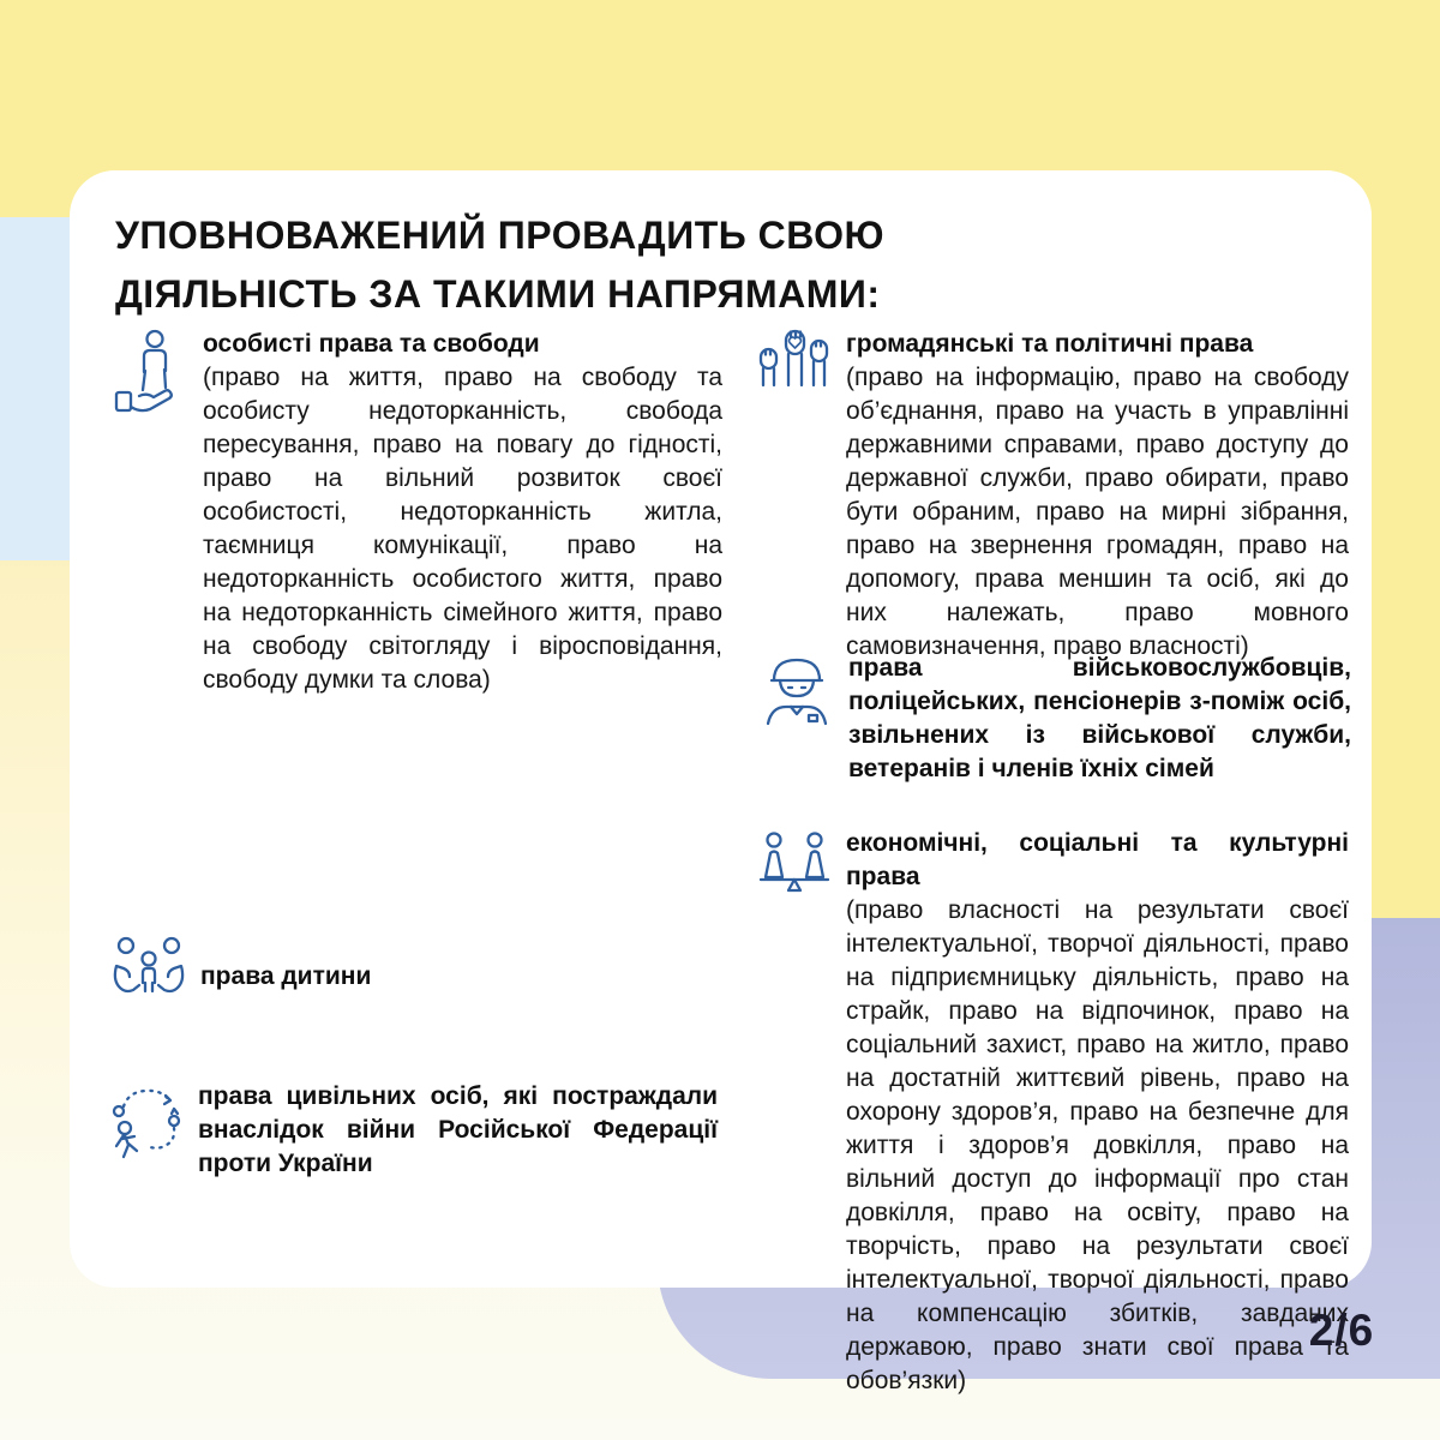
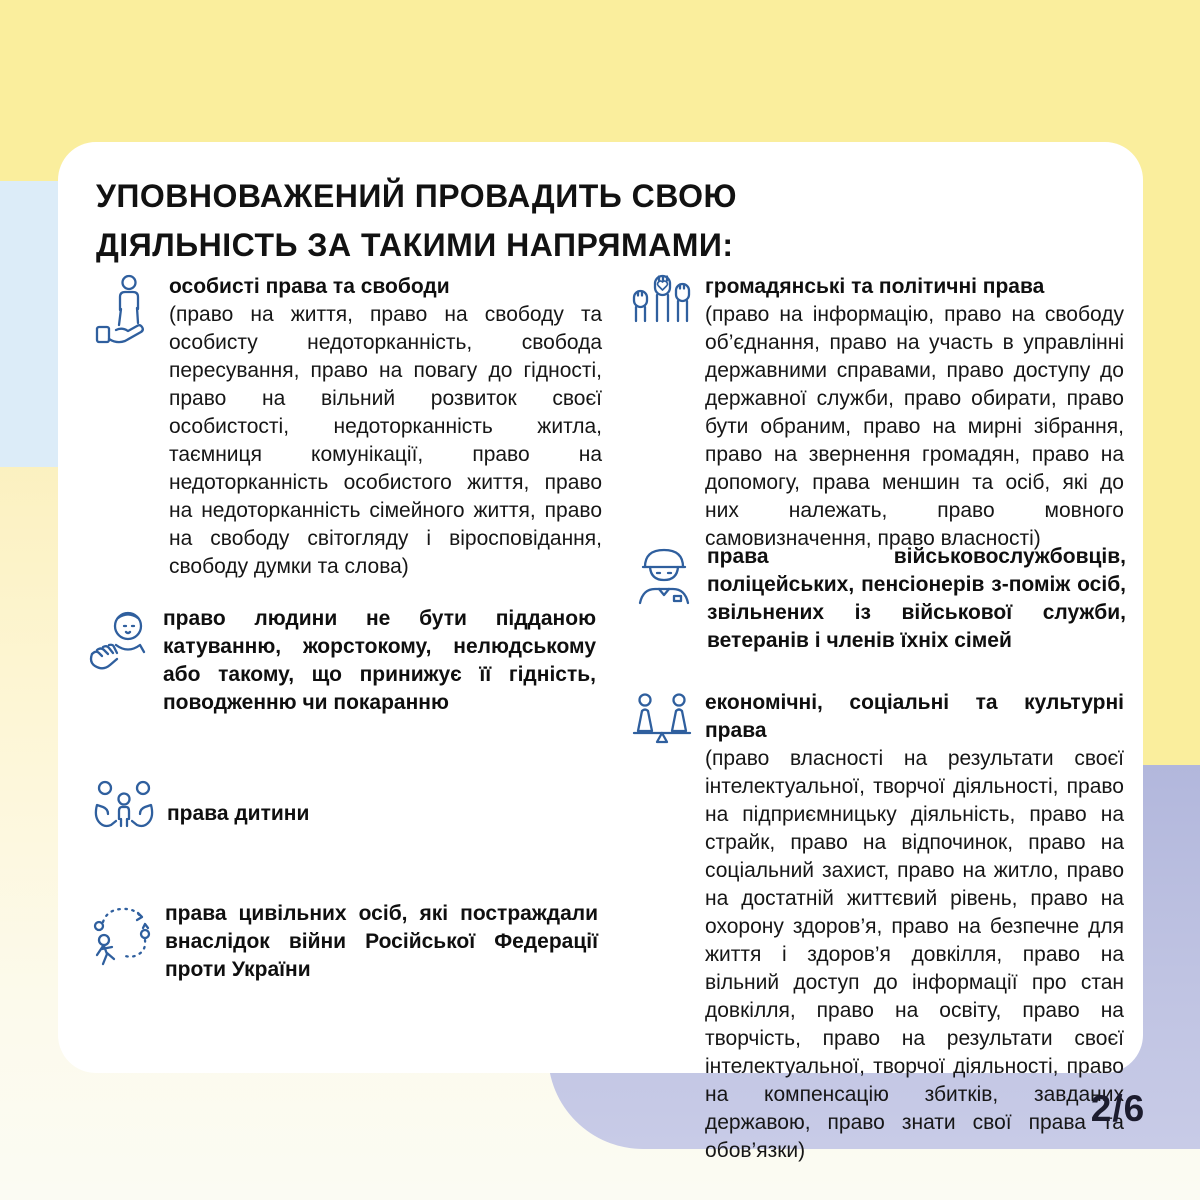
  УПОВНОВАЖЕНИЙ ПРОВАДИТЬ СВОЮ
  ДІЯЛЬНІСТЬ ЗА ТАКИМИ НАПРЯМАМИ:
  особисті права та свободи
  (право на життя, право на свободу та особисту недоторканність, свобода пересування, право на повагу до гідності, право на вільний розвиток своєї особистості, недоторканність житла, таємниця комунікації, право на недоторканність особистого життя, право на недоторканність сімейного життя, право на свободу світогляду і віросповідання, свободу думки та слова)
+ право людини не бути підданою катуванню, жорстокому, нелюдському або такому, що принижує її гідність, поводженню чи покаранню
  права дитини
  права цивільних осіб, які постраждали внаслідок війни Російської Федерації проти України
  громадянські та політичні права
  (право на інформацію, право на свободу об’єднання, право на участь в управлінні державними справами, право доступу до державної служби, право обирати, право бути обраним, право на мирні зібрання, право на звернення громадян, право на допомогу, права меншин та осіб, які до них належать, право мовного самовизначення, право власності)
  права військовослужбовців, поліцейських, пенсіонерів з-поміж осіб, звільнених із військової служби, ветеранів і членів їхніх сімей
  економічні, соціальні та культурні права
  (право власності на результати своєї інтелектуальної, творчої діяльності, право на підприємницьку діяльність, право на страйк, право на відпочинок, право на соціальний захист, право на житло, право на достатній життєвий рівень, право на охорону здоров’я, право на безпечне для життя і здоров’я довкілля, право на вільний доступ до інформації про стан довкілля, право на освіту, право на творчість, право на результати своєї інтелектуальної, творчої діяльності, право на компенсацію збитків, завданих державою, право знати свої права та обов’язки)
  2/6
